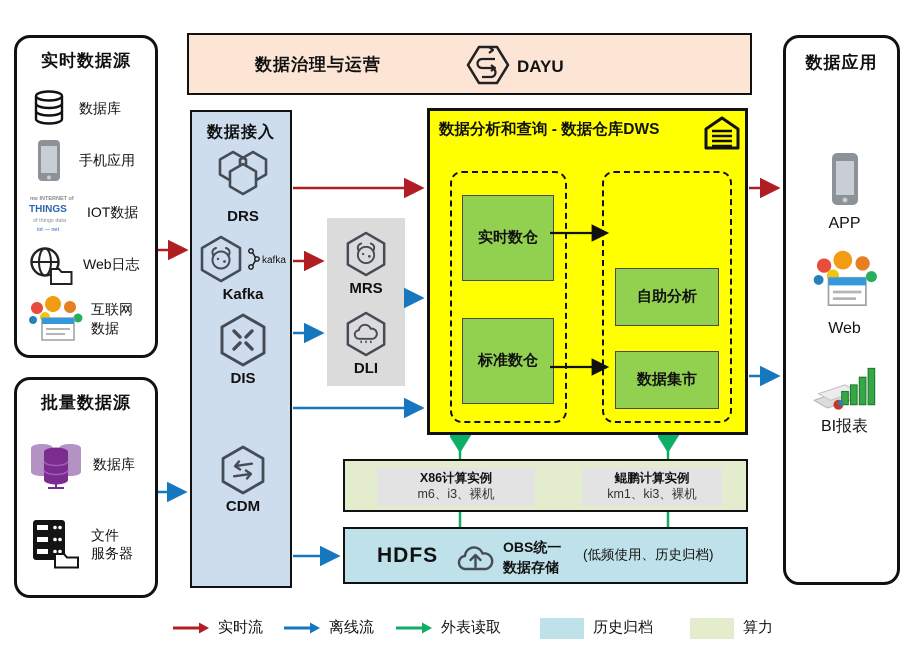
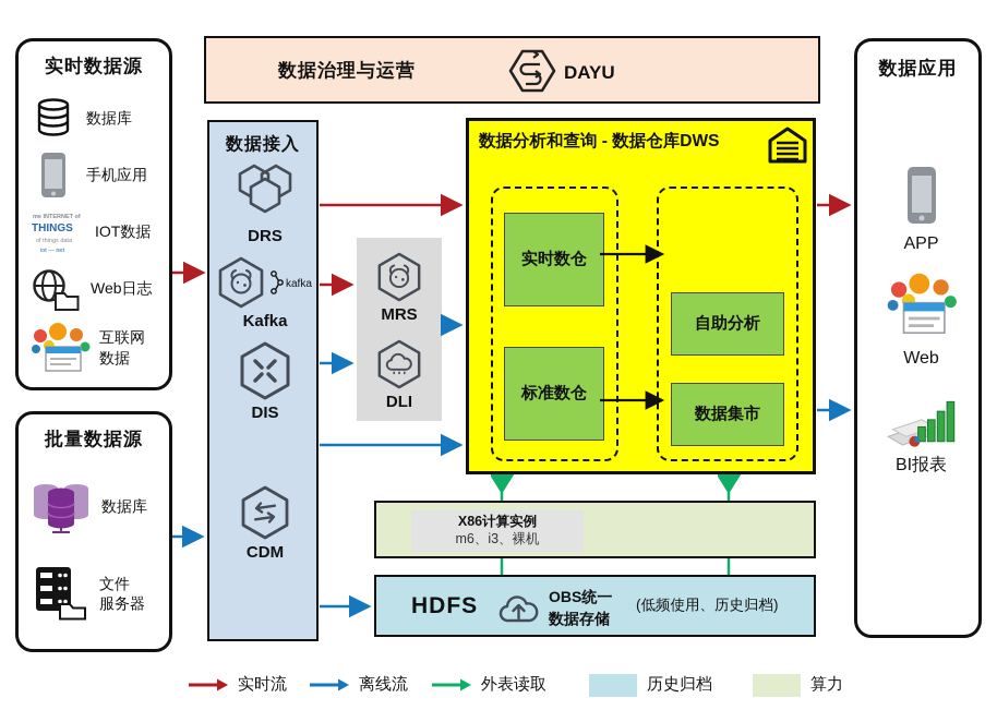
  数据治理与运营
  DAYU
  实时数据源
  数据库
  手机应用
  THINGS
  IOT数据
  Web日志
  互联网
  数据
  批量数据源
  数据库
  文件
  服务器
  数据接入
  DRS
  kafka
  Kafka
  DIS
  CDM
  MRS
  DLI
  数据分析和查询 - 数据仓库DWS
  实时数仓
  标准数仓
  自助分析
  数据集市
  X86计算实例
  m6、i3、裸机
- 鲲鹏计算实例
- km1、ki3、裸机
  HDFS
  OBS统一
  数据存储
  (低频使用、历史归档)
  数据应用
  APP
  Web
  BI报表
  实时流
  离线流
  外表读取
  历史归档
  算力
